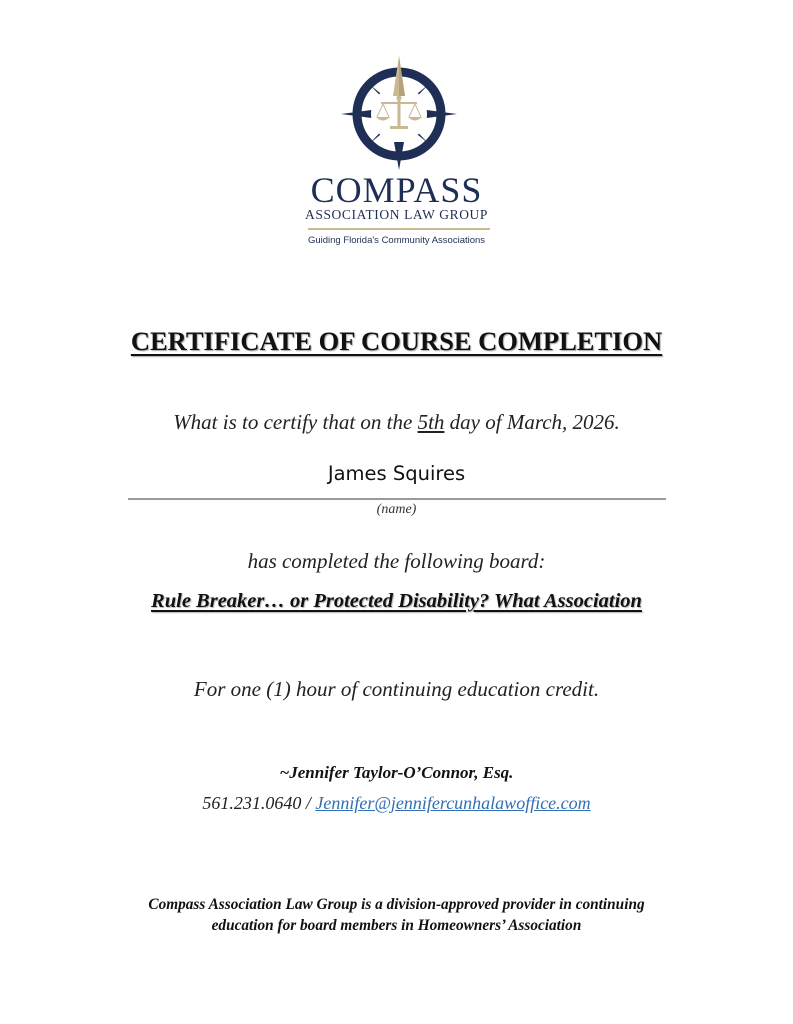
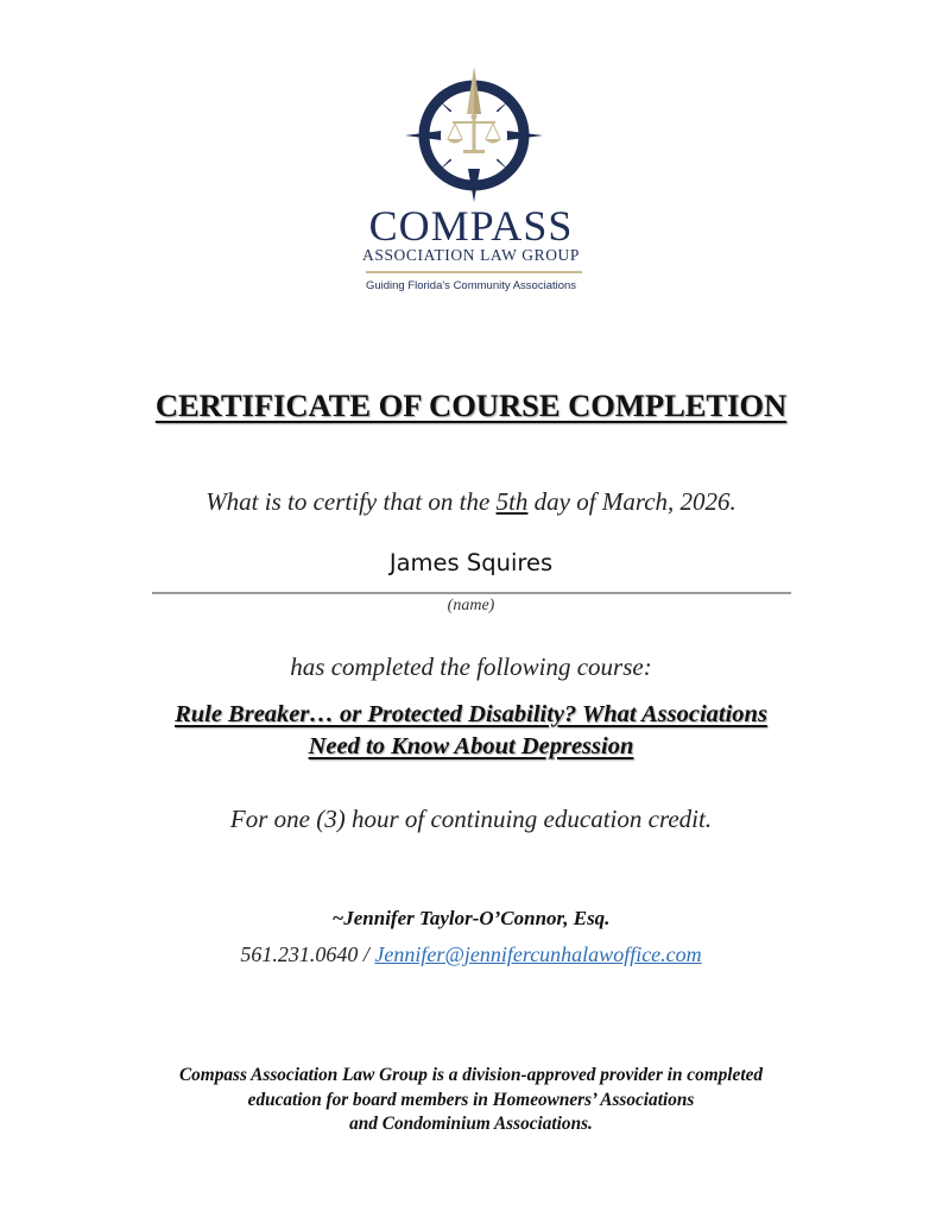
  COMPASS
  ASSOCIATION LAW GROUP
  Guiding Florida's Community Associations
  CERTIFICATE OF COURSE COMPLETION
  What is to certify that on the 5th day of March, 2026.
  James Squires
  (name)
- has completed the following board:
+ has completed the following course:
- Rule Breaker… or Protected Disability? What Association
+ Rule Breaker… or Protected Disability? What Associations
+ Need to Know About Depression
- For one (1) hour of continuing education credit.
+ For one (3) hour of continuing education credit.
  ~Jennifer Taylor-O’Connor, Esq.
  561.231.0640 / Jennifer@jennifercunhalawoffice.com
- Compass Association Law Group is a division-approved provider in continuing
+ Compass Association Law Group is a division-approved provider in completed
- education for board members in Homeowners’ Association
+ education for board members in Homeowners’ Associations
+ and Condominium Associations.
